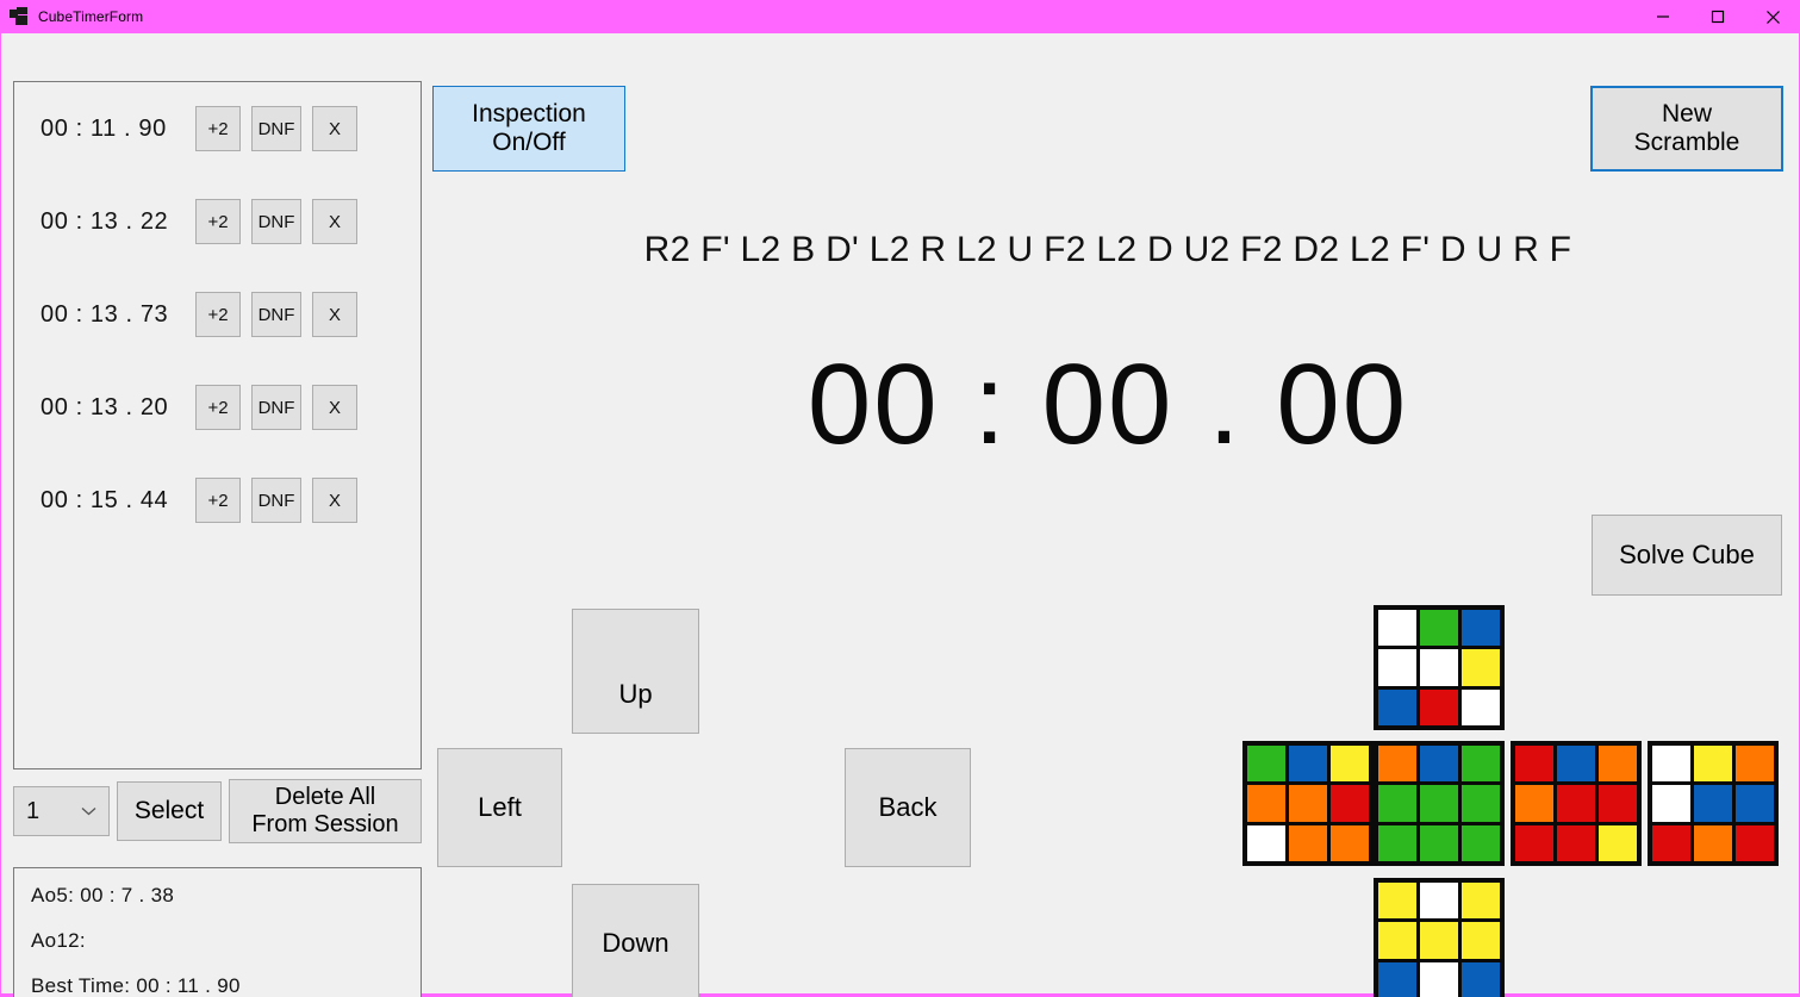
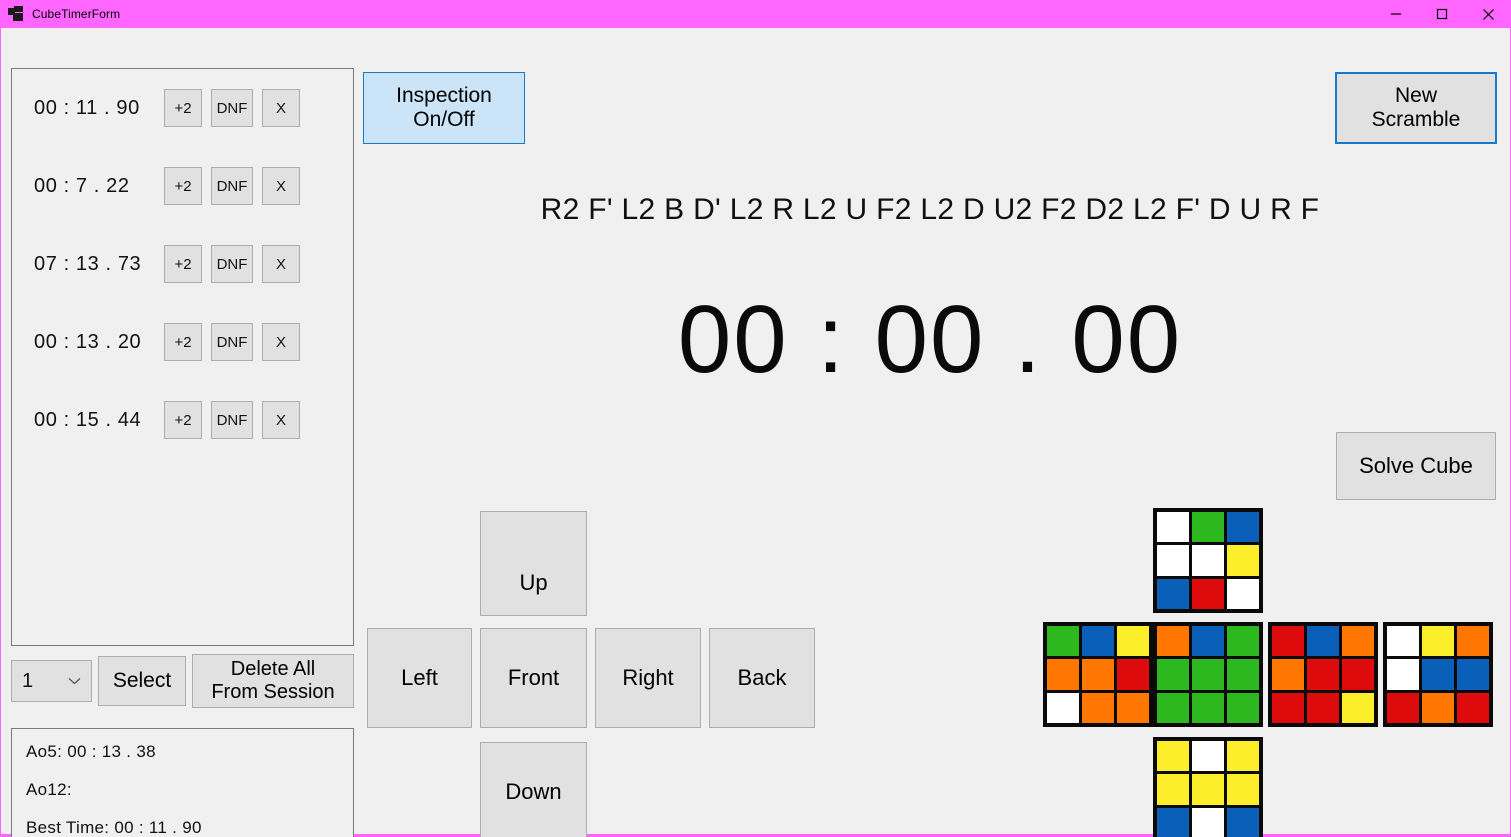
  CubeTimerForm
  00 : 11 . 90
  +2
  DNF
  X
- 00 : 13 . 22
+ 00 : 7 . 22
  +2
  DNF
  X
- 00 : 13 . 73
+ 07 : 13 . 73
  +2
  DNF
  X
  00 : 13 . 20
  +2
  DNF
  X
  00 : 15 . 44
  +2
  DNF
  X
  1
  Select
  Delete All
  From Session
- Ao5: 00 : 7 . 38
+ Ao5: 00 : 13 . 38
  Ao12:
  Best Time: 00 : 11 . 90
  Inspection
  On/Off
  New
  Scramble
  R2 F' L2 B D' L2 R L2 U F2 L2 D U2 F2 D2 L2 F' D U R F
  00 : 00 . 00
  Up
  Left
+ Front
+ Right
  Back
  Down
  Solve Cube
